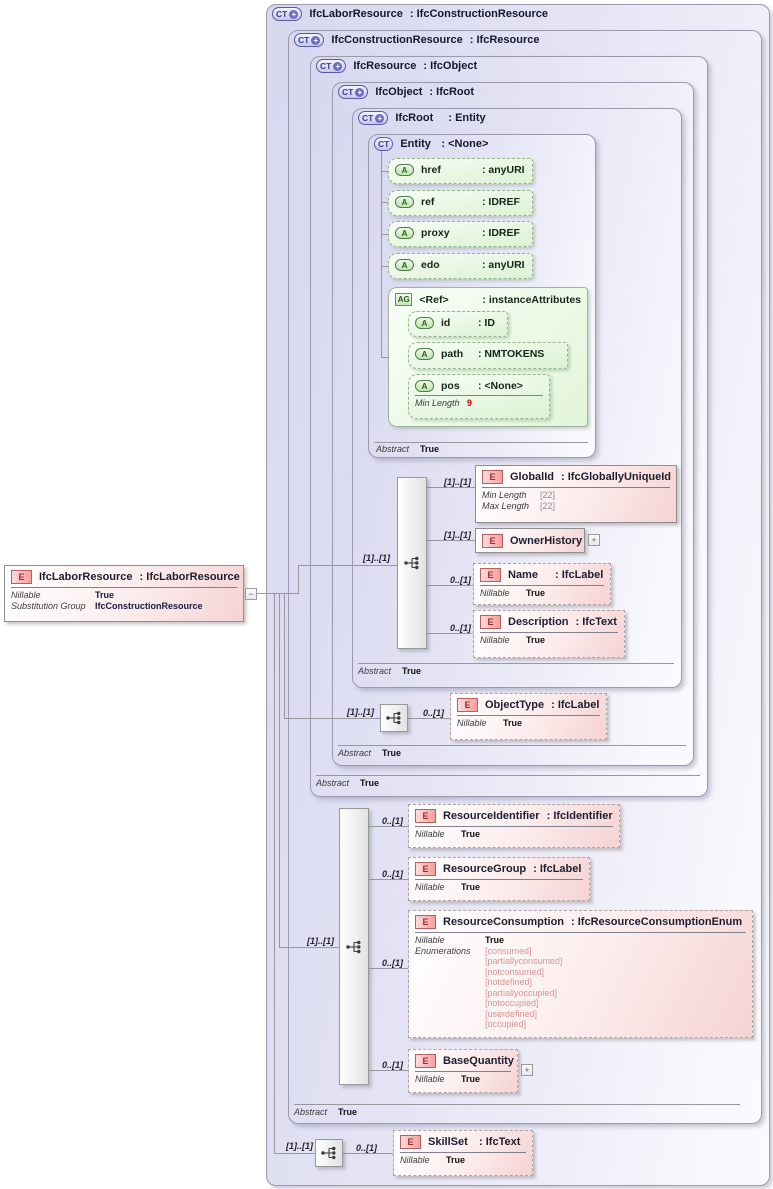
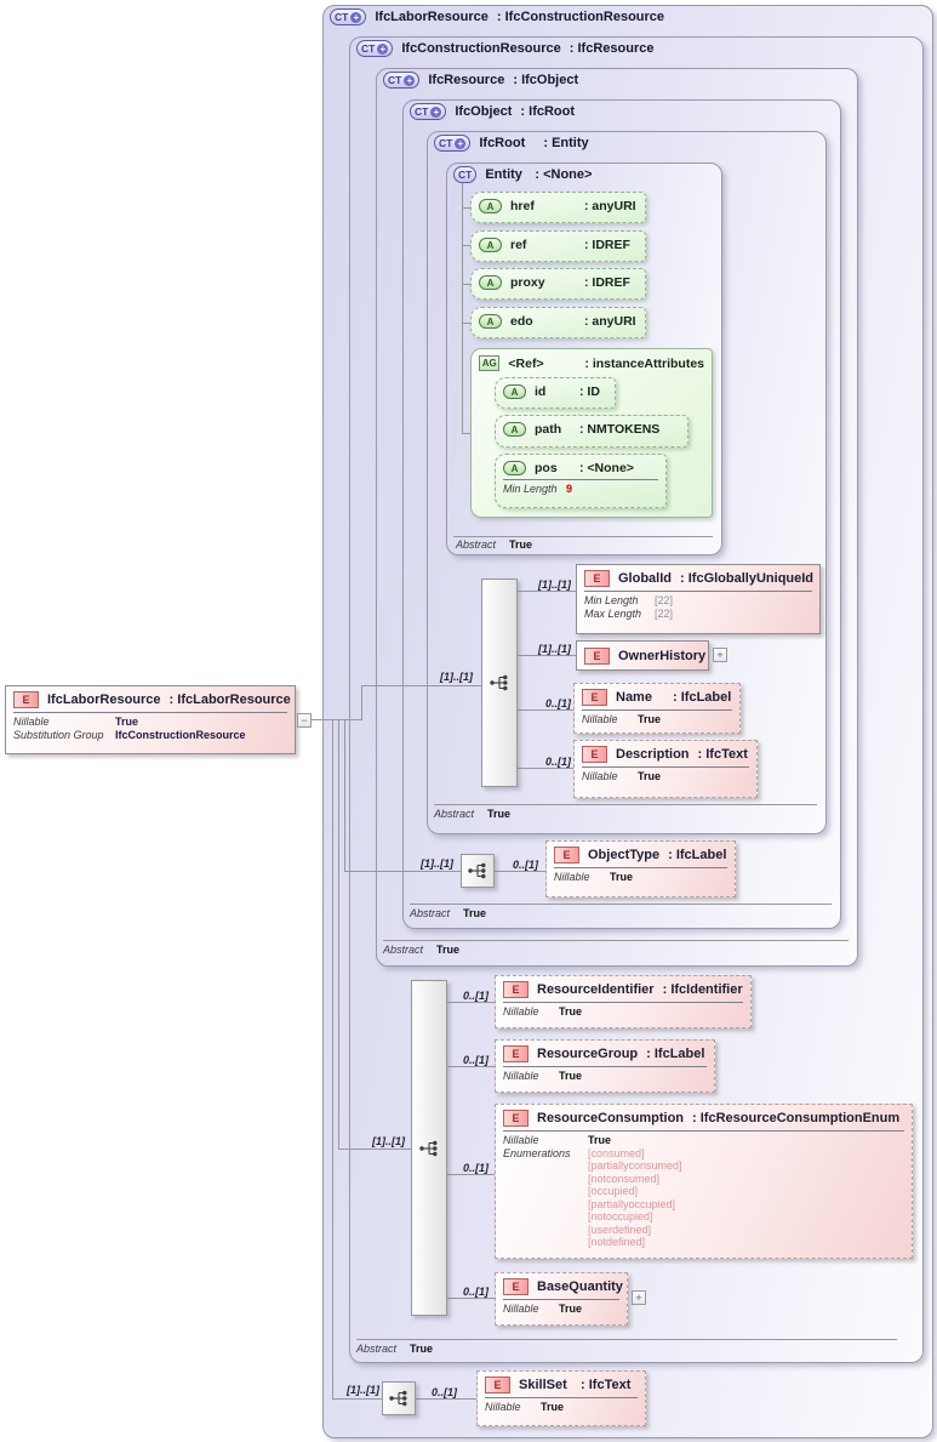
  CT
  +
  IfcLaborResource
  IfcConstructionResource
  CT
  +
  IfcConstructionResource
  IfcResource
  CT
  +
  IfcResource
  IfcObject
  CT
  +
  IfcObject
  IfcRoot
  CT
  +
  IfcRoot
  Entity
  CT
  Entity
  <None>
  Abstract
  True
  Abstract
  True
  Abstract
  True
  Abstract
  True
  Abstract
  True
  −
  A
  href
  anyURI
  A
  ref
  IDREF
  A
  proxy
  IDREF
  A
  edo
  anyURI
  AG
  <Ref>
  instanceAttributes
  A
  id
  ID
  A
  path
  NMTOKENS
  A
  pos
  <None>
  Min Length
  9
  [1]..[1]
  [1]..[1]
  [1]..[1]
  0..[1]
  0..[1]
  E
  GlobalId
  IfcGloballyUniqueId
  Min Length
  [22]
  Max Length
  [22]
  E
  OwnerHistory
  +
  E
  Name
  IfcLabel
  Nillable
  True
  E
  Description
  IfcText
  Nillable
  True
  [1]..[1]
  0..[1]
  E
  ObjectType
  IfcLabel
  Nillable
  True
  [1]..[1]
  0..[1]
  0..[1]
  0..[1]
  0..[1]
  E
  ResourceIdentifier
  IfcIdentifier
  Nillable
  True
  E
  ResourceGroup
  IfcLabel
  Nillable
  True
  E
  ResourceConsumption
  IfcResourceConsumptionEnum
  Nillable
  True
  Enumerations
  [consumed]
  [partiallyconsumed]
  [notconsumed]
- [notdefined]
+ [occupied]
  [partiallyoccupied]
  [notoccupied]
  [userdefined]
- [occupied]
+ [notdefined]
  E
  BaseQuantity
  Nillable
  True
  +
  [1]..[1]
  0..[1]
  E
  SkillSet
  IfcText
  Nillable
  True
  E
  IfcLaborResource
  IfcLaborResource
  Nillable
  True
  Substitution Group
  IfcConstructionResource
